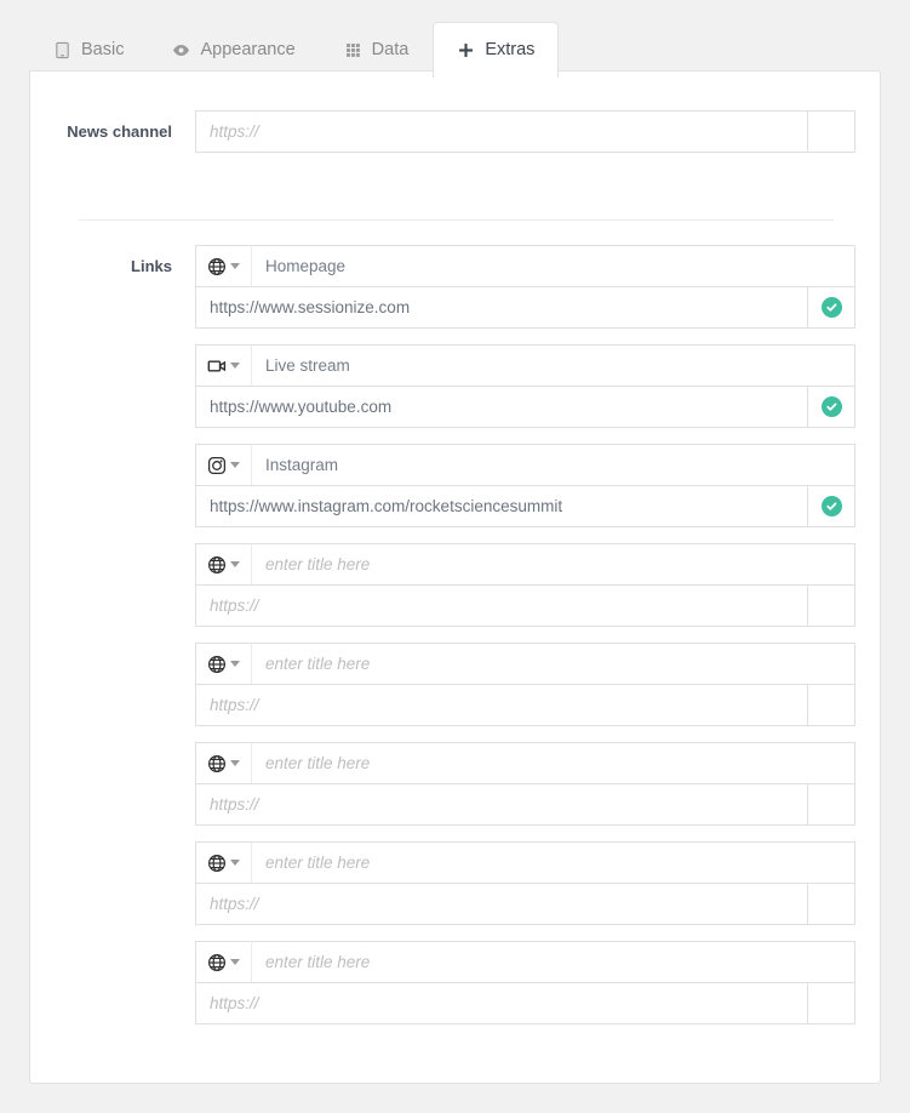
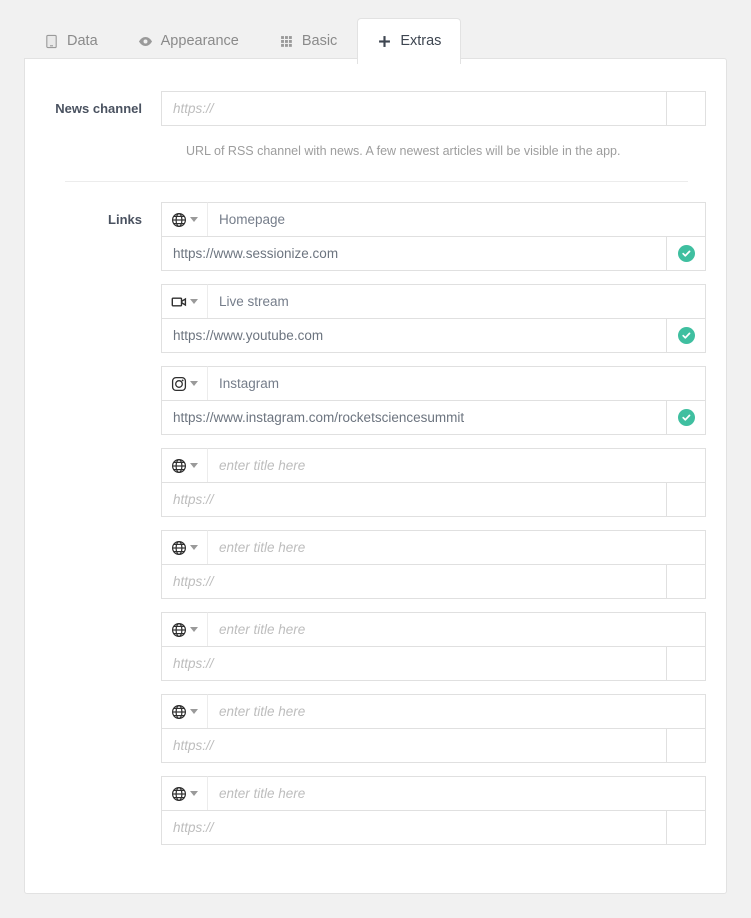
- Basic
+ Data
  Appearance
- Data
+ Basic
  Extras
  News channel
  https://
+ URL of RSS channel with news. A few newest articles will be visible in the app.
  Links
  Homepage
  https://www.sessionize.com
  Live stream
  https://www.youtube.com
  Instagram
  https://www.instagram.com/rocketsciencesummit
  enter title here
  https://
  enter title here
  https://
  enter title here
  https://
  enter title here
  https://
  enter title here
  https://
